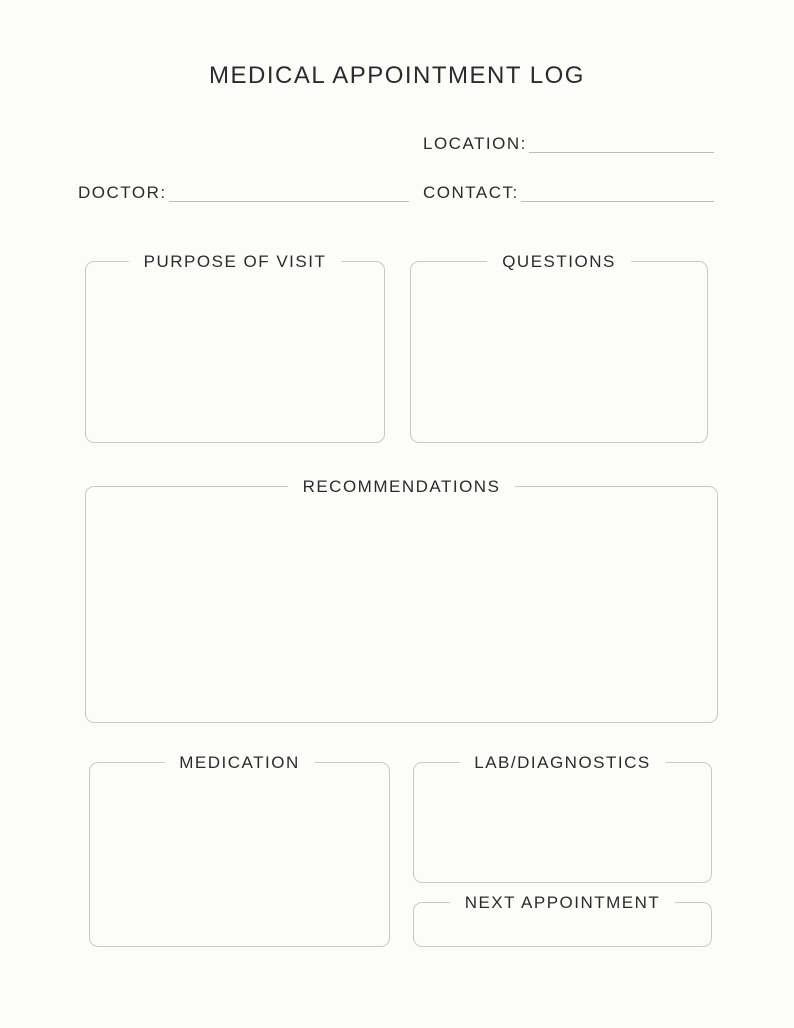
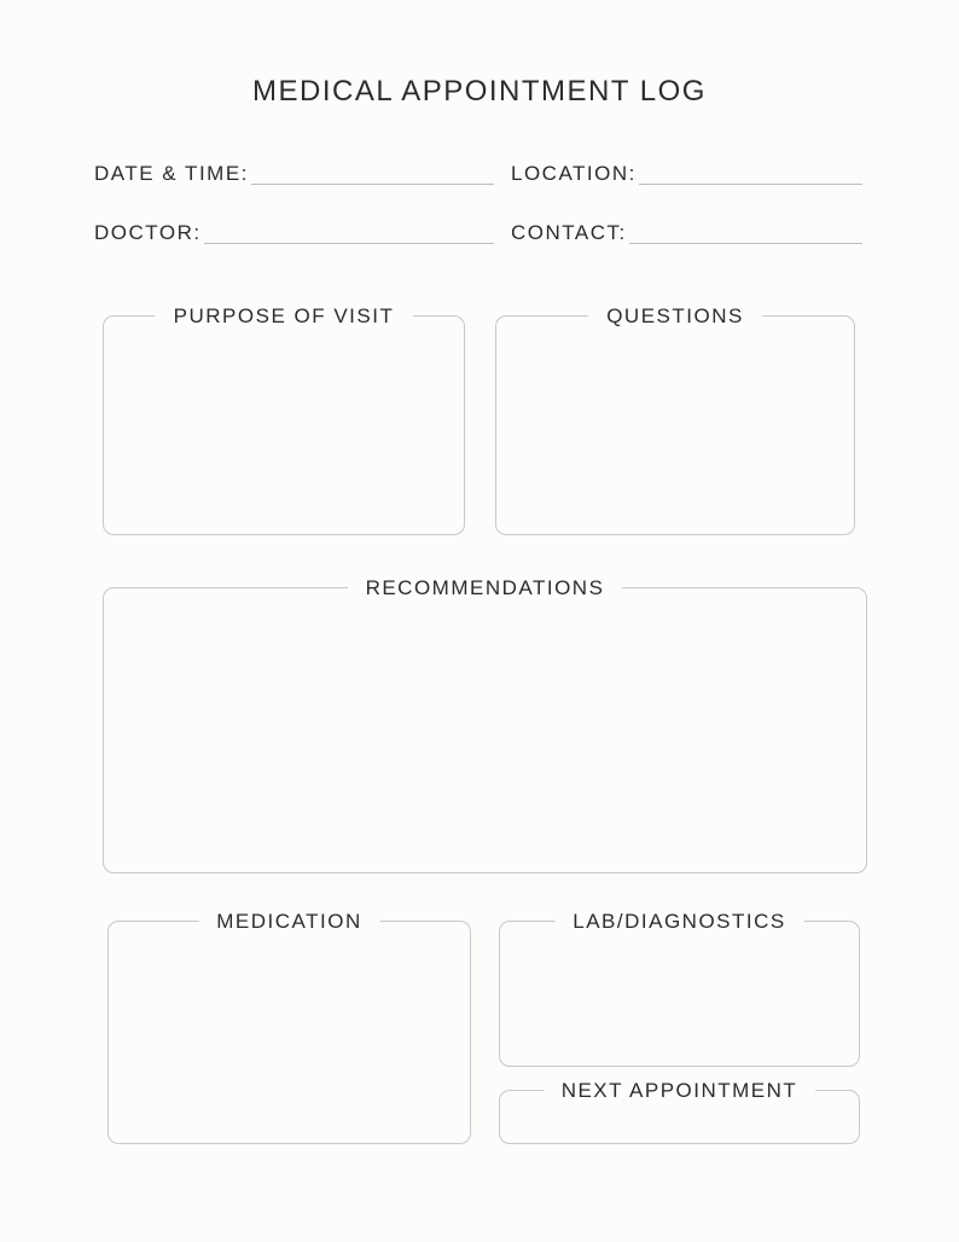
  MEDICAL APPOINTMENT LOG
+ DATE & TIME:
  LOCATION:
  DOCTOR:
  CONTACT:
  PURPOSE OF VISIT
  QUESTIONS
  RECOMMENDATIONS
  MEDICATION
  LAB/DIAGNOSTICS
  NEXT APPOINTMENT
